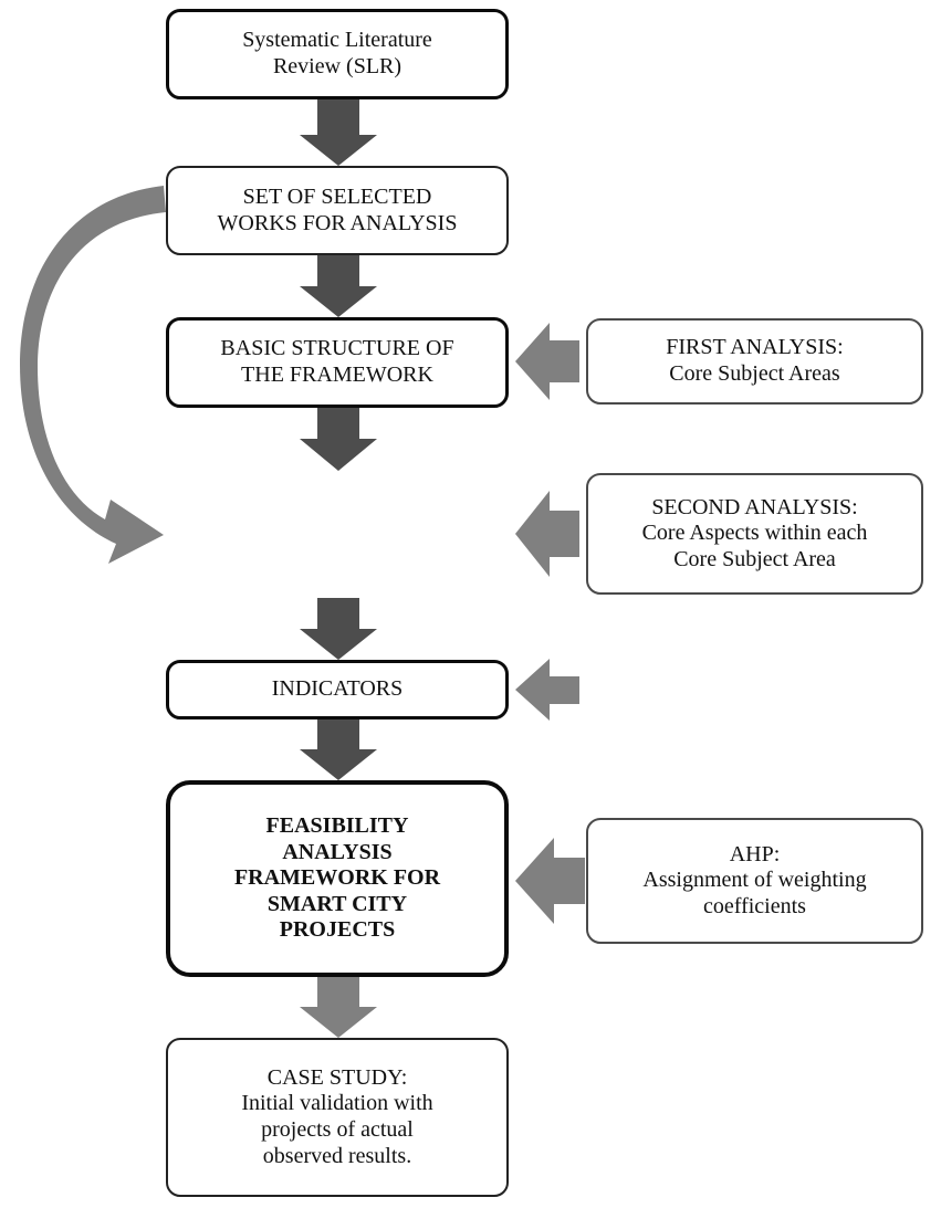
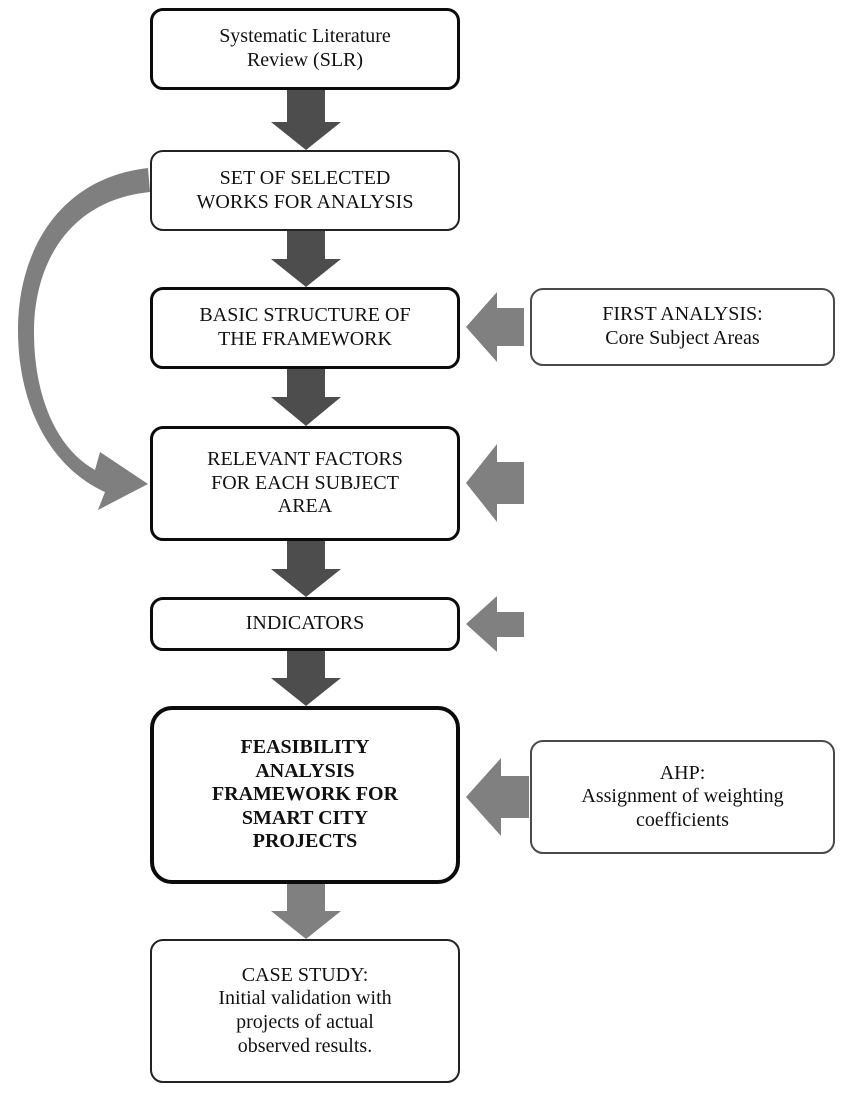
  Systematic Literature
  Review (SLR)
  SET OF SELECTED
  WORKS FOR ANALYSIS
  BASIC STRUCTURE OF
  THE FRAMEWORK
+ RELEVANT FACTORS
+ FOR EACH SUBJECT
+ AREA
  INDICATORS
  FEASIBILITY
  ANALYSIS
  FRAMEWORK FOR
  SMART CITY
  PROJECTS
  CASE STUDY:
  Initial validation with
  projects of actual
  observed results.
  FIRST ANALYSIS:
  Core Subject Areas
- SECOND ANALYSIS:
- Core Aspects within each
- Core Subject Area
  AHP:
  Assignment of weighting
  coefficients
